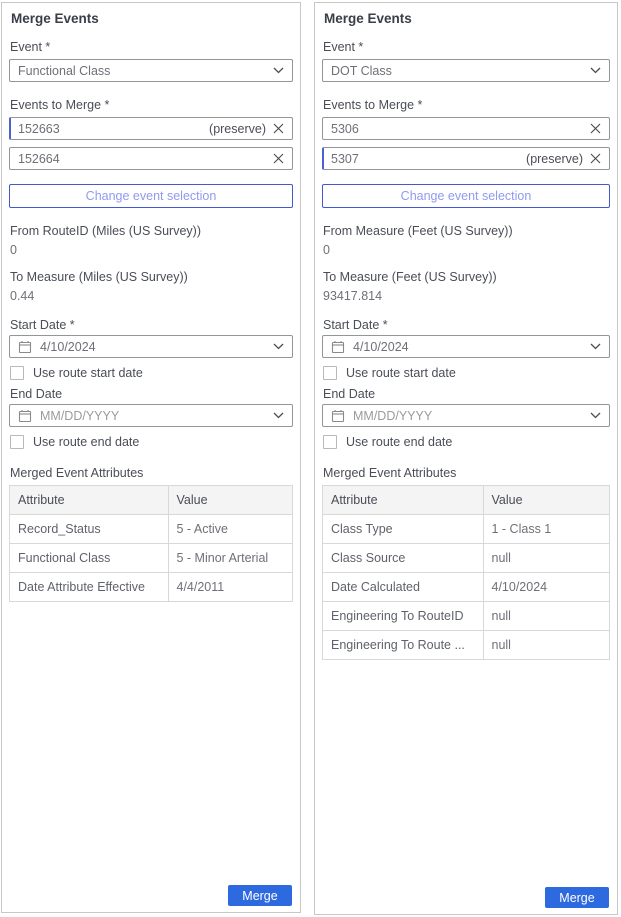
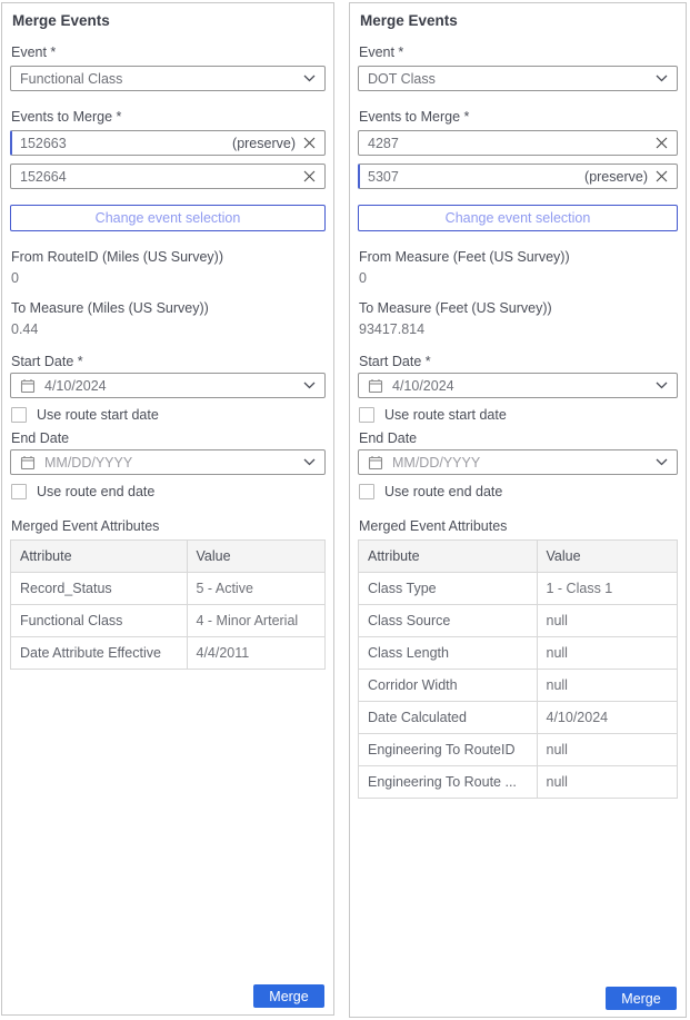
  Merge Events
  Event *
  Functional Class
  Events to Merge *
  152663
  (preserve)
  152664
  Change event selection
  From RouteID (Miles (US Survey))
  0
  To Measure (Miles (US Survey))
  0.44
  Start Date *
  4/10/2024
  Use route start date
  End Date
  MM/DD/YYYY
  Use route end date
  Merged Event Attributes
  Attribute	Value
  Record_Status	5 - Active
- Functional Class	5 - Minor Arterial
+ Functional Class	4 - Minor Arterial
  Date Attribute Effective	4/4/2011
  Merge
  Merge Events
  Event *
  DOT Class
  Events to Merge *
- 5306
+ 4287
  5307
  (preserve)
  Change event selection
  From Measure (Feet (US Survey))
  0
  To Measure (Feet (US Survey))
  93417.814
  Start Date *
  4/10/2024
  Use route start date
  End Date
  MM/DD/YYYY
  Use route end date
  Merged Event Attributes
  Attribute	Value
  Class Type	1 - Class 1
  Class Source	null
+ Class Length	null
+ Corridor Width	null
  Date Calculated	4/10/2024
  Engineering To RouteID	null
  Engineering To Route ...	null
  Merge
